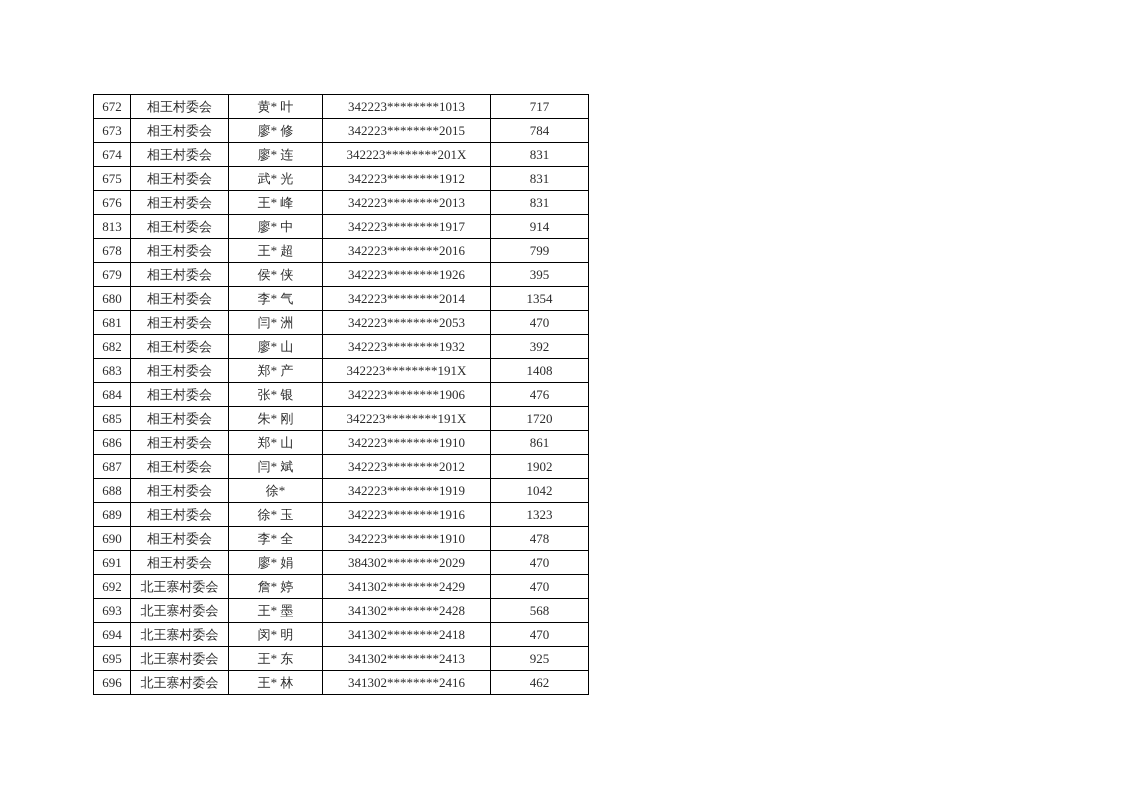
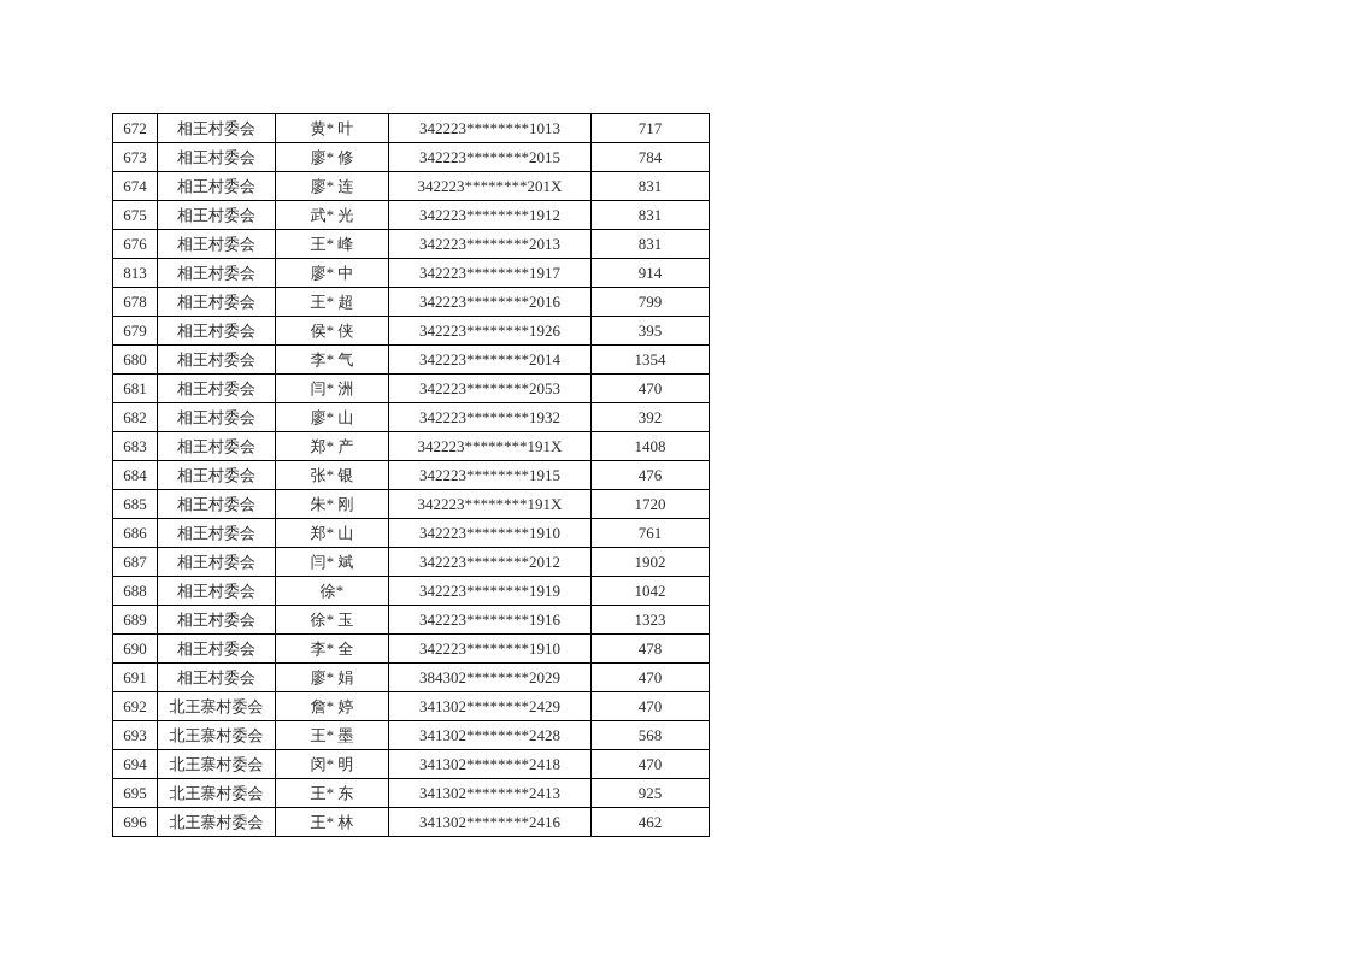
  672	相王村委会	黄* 叶	342223********1013	717
  673	相王村委会	廖* 修	342223********2015	784
  674	相王村委会	廖* 连	342223********201X	831
  675	相王村委会	武* 光	342223********1912	831
  676	相王村委会	王* 峰	342223********2013	831
  813	相王村委会	廖* 中	342223********1917	914
  678	相王村委会	王* 超	342223********2016	799
  679	相王村委会	侯* 侠	342223********1926	395
  680	相王村委会	李* 气	342223********2014	1354
  681	相王村委会	闫* 洲	342223********2053	470
  682	相王村委会	廖* 山	342223********1932	392
  683	相王村委会	郑* 产	342223********191X	1408
- 684	相王村委会	张* 银	342223********1906	476
+ 684	相王村委会	张* 银	342223********1915	476
  685	相王村委会	朱* 刚	342223********191X	1720
- 686	相王村委会	郑* 山	342223********1910	861
+ 686	相王村委会	郑* 山	342223********1910	761
  687	相王村委会	闫* 斌	342223********2012	1902
  688	相王村委会	徐*	342223********1919	1042
  689	相王村委会	徐* 玉	342223********1916	1323
  690	相王村委会	李* 全	342223********1910	478
  691	相王村委会	廖* 娟	384302********2029	470
  692	北王寨村委会	詹* 婷	341302********2429	470
  693	北王寨村委会	王* 墨	341302********2428	568
  694	北王寨村委会	闵* 明	341302********2418	470
  695	北王寨村委会	王* 东	341302********2413	925
  696	北王寨村委会	王* 林	341302********2416	462
